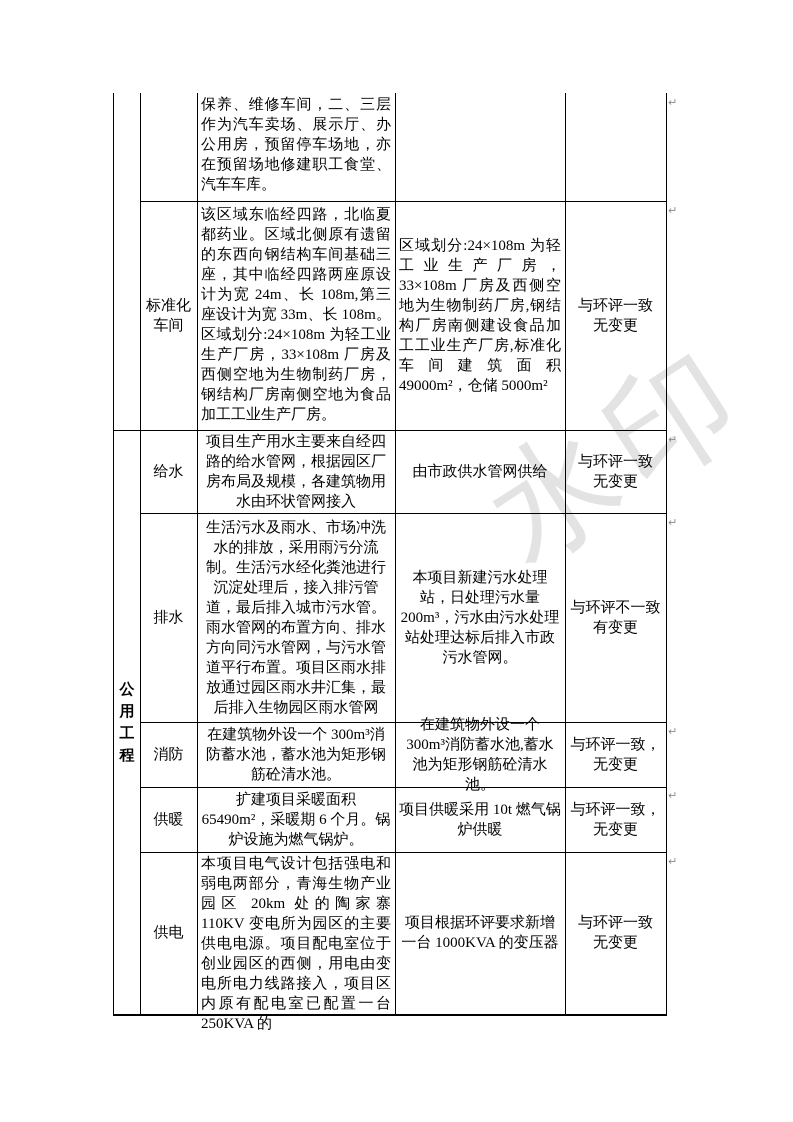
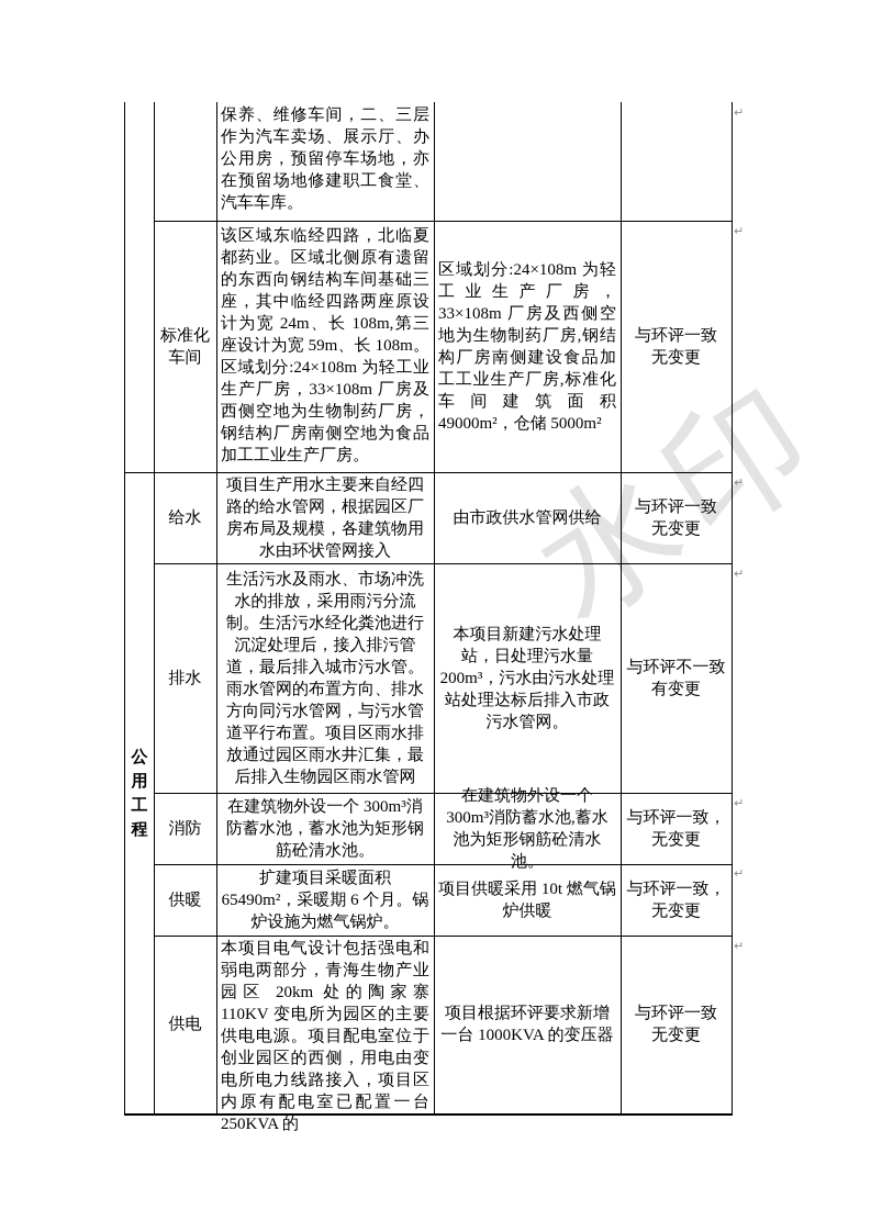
  ↵
  ↵
  ↵
  ↵
  ↵
  ↵
  ↵
  公用工程
  保养、维修车间，二、三层作为汽车卖场、展示厅、办公用房，预留停车场地，亦在预留场地修建职工食堂、汽车车库。
  标准化
  车间
- 该区域东临经四路，北临夏都药业。区域北侧原有遗留的东西向钢结构车间基础三座，其中临经四路两座原设计为宽 24m、长 108m,第三座设计为宽 33m、长 108m。区域划分:24×108m 为轻工业生产厂房，33×108m 厂房及西侧空地为生物制药厂房，钢结构厂房南侧空地为食品加工工业生产厂房。
+ 该区域东临经四路，北临夏都药业。区域北侧原有遗留的东西向钢结构车间基础三座，其中临经四路两座原设计为宽 24m、长 108m,第三座设计为宽 59m、长 108m。区域划分:24×108m 为轻工业生产厂房，33×108m 厂房及西侧空地为生物制药厂房，钢结构厂房南侧空地为食品加工工业生产厂房。
  区域划分:24×108m 为轻工业生产厂房，33×108m 厂房及西侧空地为生物制药厂房,钢结构厂房南侧建设食品加工工业生产厂房,标准化车间建筑面积 49000m²，仓储 5000m²
  与环评一致
  无变更
  给水
  项目生产用水主要来自经四路的给水管网，根据园区厂房布局及规模，各建筑物用水由环状管网接入
  由市政供水管网供给
  与环评一致
  无变更
  排水
  生活污水及雨水、市场冲洗水的排放，采用雨污分流制。生活污水经化粪池进行沉淀处理后，接入排污管道，最后排入城市污水管。雨水管网的布置方向、排水方向同污水管网，与污水管道平行布置。项目区雨水排放通过园区雨水井汇集，最后排入生物园区雨水管网
  本项目新建污水处理站，日处理污水量 200m³，污水由污水处理站处理达标后排入市政污水管网。
  与环评不一致
  有变更
  消防
  在建筑物外设一个 300m³消防蓄水池，蓄水池为矩形钢筋砼清水池。
  在建筑物外设一个 300m³消防蓄水池,蓄水池为矩形钢筋砼清水池。
  与环评一致，
  无变更
  供暖
  扩建项目采暖面积 65490m²，采暖期 6 个月。锅炉设施为燃气锅炉。
  项目供暖采用 10t 燃气锅炉供暖
  与环评一致，
  无变更
  供电
  本项目电气设计包括强电和弱电两部分，青海生物产业园区 20km 处的陶家寨 110KV 变电所为园区的主要供电电源。项目配电室位于创业园区的西侧，用电由变电所电力线路接入，项目区内原有配电室已配置一台 250KVA 的
  项目根据环评要求新增一台 1000KVA 的变压器
  与环评一致
  无变更
